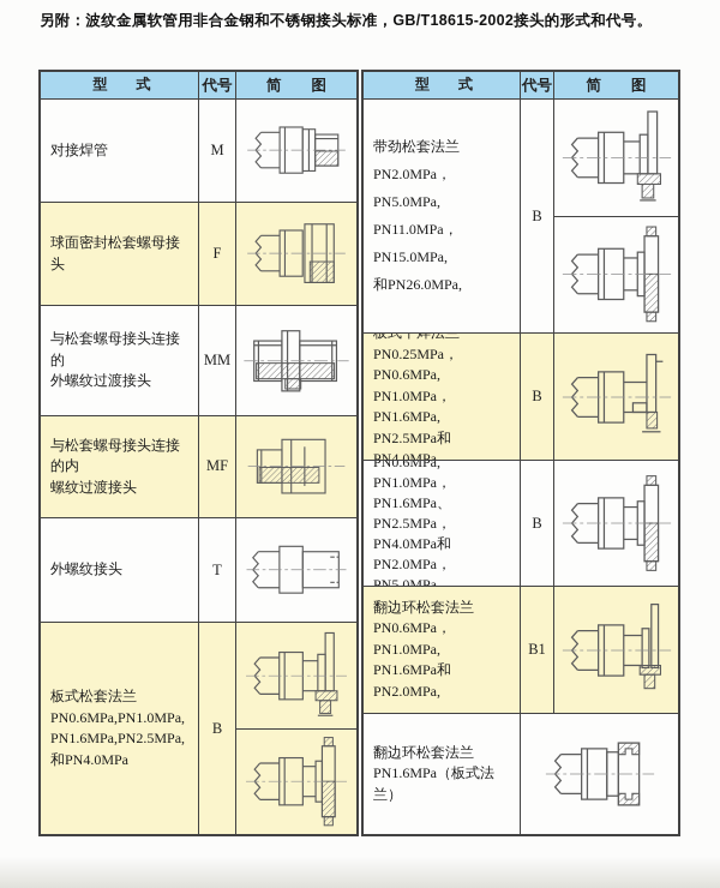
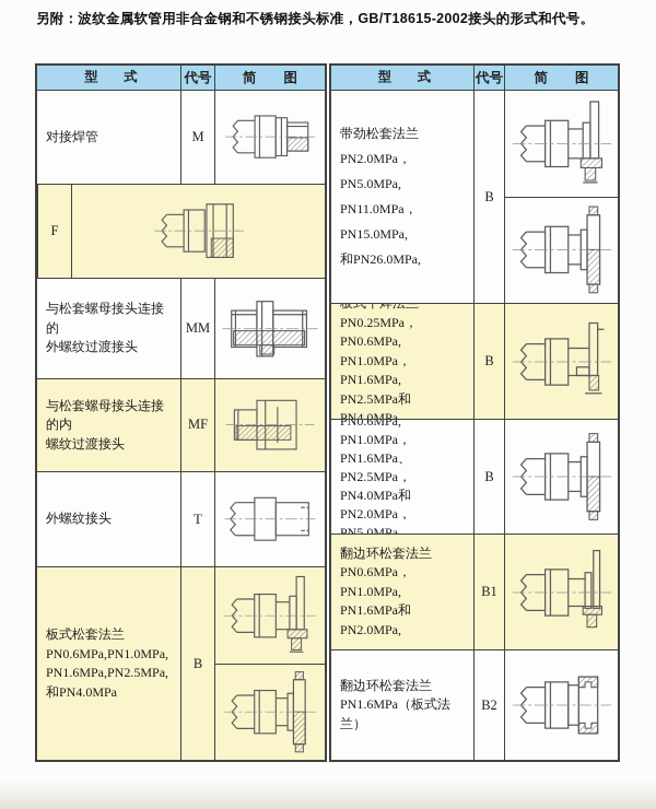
  另附：波纹金属软管用非合金钢和不锈钢接头标准，GB/T18615-2002接头的形式和代号。
  型 式
  代号
  简 图
  对接焊管
  M
- 球面密封松套螺母接头
  F
  与松套螺母接头连接的
  外螺纹过渡接头
  MM
  与松套螺母接头连接的内
  螺纹过渡接头
  MF
  外螺纹接头
  T
  板式松套法兰
  PN0.6MPa,PN1.0MPa,
  PN1.6MPa,PN2.5MPa,
  和PN4.0MPa
  B
  型 式
  代号
  简 图
  带劲松套法兰
  PN2.0MPa，PN5.0MPa,
  PN11.0MPa，PN15.0MPa,
  和PN26.0MPa,
  B
  板式平焊法兰
  PN0.25MPa，PN0.6MPa,
  PN1.0MPa，PN1.6MPa,
  PN2.5MPa和PN4.0MPa,
  B
  PN1.0MPa，PN1.6MPa、
  PN2.5MPa，PN4.0MPa和
  PN2.0MPa，PN5.0MPa,
  B
  翻边环松套法兰
  PN0.6MPa，PN1.0MPa,
  PN1.6MPa和PN2.0MPa,
  B1
  翻边环松套法兰
  PN1.6MPa（板式法兰）
+ B2
